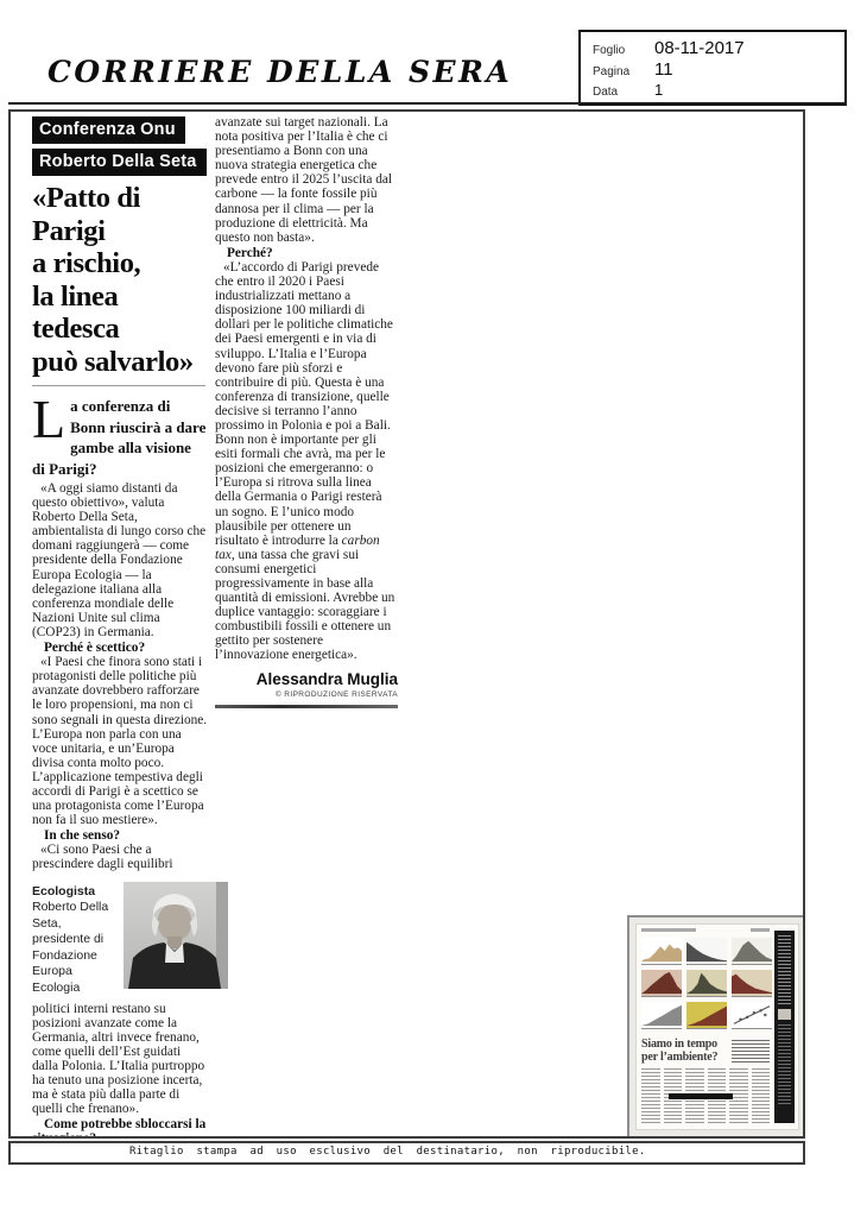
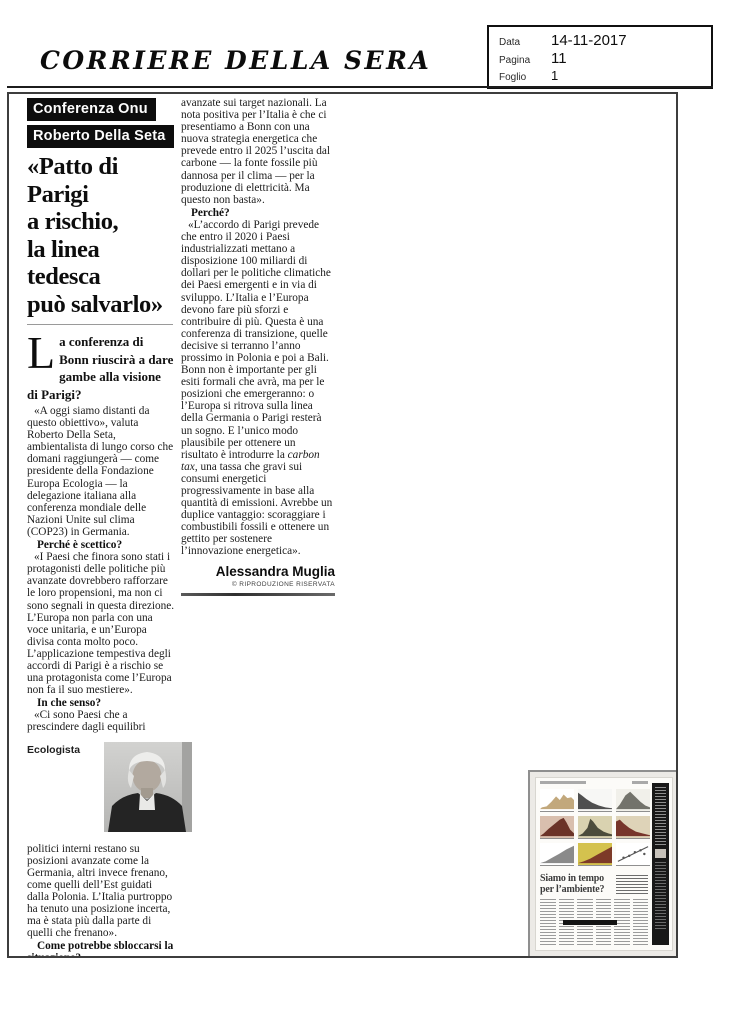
  CORRIERE DELLA SERA
- Foglio
+ Data
- 08-11-2017
+ 14-11-2017
  Pagina
  11
- Data
+ Foglio
  1
  Conferenza Onu
  Roberto Della Seta
  «Patto di Parigi
  a rischio,
  la linea tedesca
  può salvarlo»
  L
  a conferenza di Bonn riuscirà a dare gambe alla visione di Parigi?
  «A oggi siamo distanti da questo obiettivo», valuta Roberto Della Seta, ambientalista di lungo corso che domani raggiungerà — come presidente della Fondazione Europa Ecologia — la delegazione italiana alla conferenza mondiale delle Nazioni Unite sul clima (COP23) in Germania.
  Perché è scettico?
- «I Paesi che finora sono stati i protagonisti delle politiche più avanzate dovrebbero rafforzare le loro propensioni, ma non ci sono segnali in questa direzione. L’Europa non parla con una voce unitaria, e un’Europa divisa conta molto poco. L’applicazione tempestiva degli accordi di Parigi è a scettico se una protagonista come l’Europa non fa il suo mestiere».
+ «I Paesi che finora sono stati i protagonisti delle politiche più avanzate dovrebbero rafforzare le loro propensioni, ma non ci sono segnali in questa direzione. L’Europa non parla con una voce unitaria, e un’Europa divisa conta molto poco. L’applicazione tempestiva degli accordi di Parigi è a rischio se una protagonista come l’Europa non fa il suo mestiere».
  In che senso?
  «Ci sono Paesi che a prescindere dagli equilibri
  Ecologista
- Roberto Della Seta, presidente di Fondazione Europa Ecologia
  politici interni restano su posizioni avanzate come la Germania, altri invece frenano, come quelli dell’Est guidati dalla Polonia. L’Italia purtroppo ha tenuto una posizione incerta, ma è stata più dalla parte di quelli che frenano».
  avanzate sui target nazionali. La nota positiva per l’Italia è che ci presentiamo a Bonn con una nuova strategia energetica che prevede entro il 2025 l’uscita dal carbone — la fonte fossile più dannosa per il clima — per la produzione di elettricità. Ma questo non basta».
  Perché?
  «L’accordo di Parigi prevede che entro il 2020 i Paesi industrializzati mettano a disposizione 100 miliardi di dollari per le politiche climatiche dei Paesi emergenti e in via di sviluppo. L’Italia e l’Europa devono fare più sforzi e contribuire di più. Questa è una conferenza di transizione, quelle decisive si terranno l’anno prossimo in Polonia e poi a Bali. Bonn non è importante per gli esiti formali che avrà, ma per le posizioni che emergeranno: o l’Europa si ritrova sulla linea della Germania o Parigi resterà un sogno. E l’unico modo plausibile per ottenere un risultato è introdurre la carbon tax, una tassa che gravi sui consumi energetici progressivamente in base alla quantità di emissioni. Avrebbe un duplice vantaggio: scoraggiare i combustibili fossili e ottenere un gettito per sostenere l’innovazione energetica».
  Alessandra Muglia
  Siamo in tempo
  per l’ambiente?
- Ritaglio stampa ad uso esclusivo del destinatario, non riproducibile.
